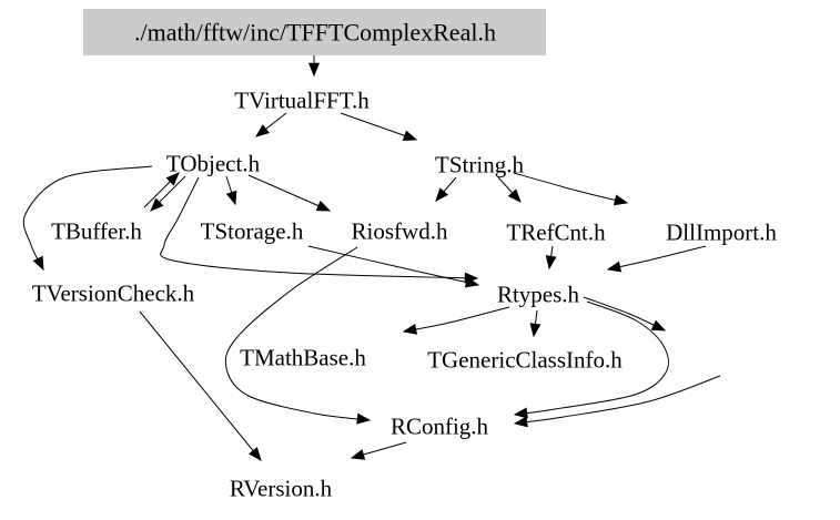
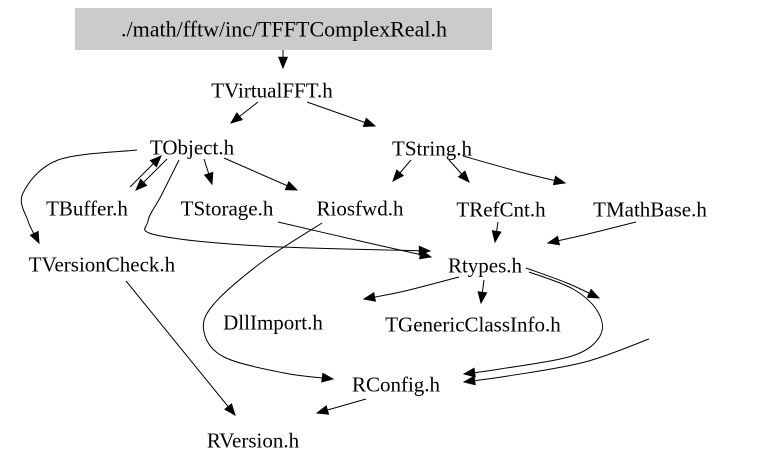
  ./math/fftw/inc/TFFTComplexReal.h
  TVirtualFFT.h
  TObject.h
  TString.h
  TBuffer.h
  TStorage.h
  Riosfwd.h
  TRefCnt.h
- DllImport.h
+ TMathBase.h
  TVersionCheck.h
  Rtypes.h
- TMathBase.h
+ DllImport.h
  TGenericClassInfo.h
  RConfig.h
  RVersion.h
